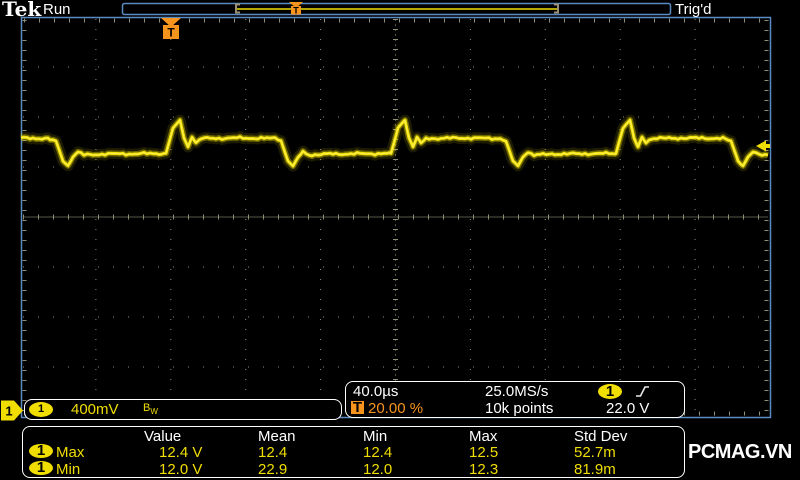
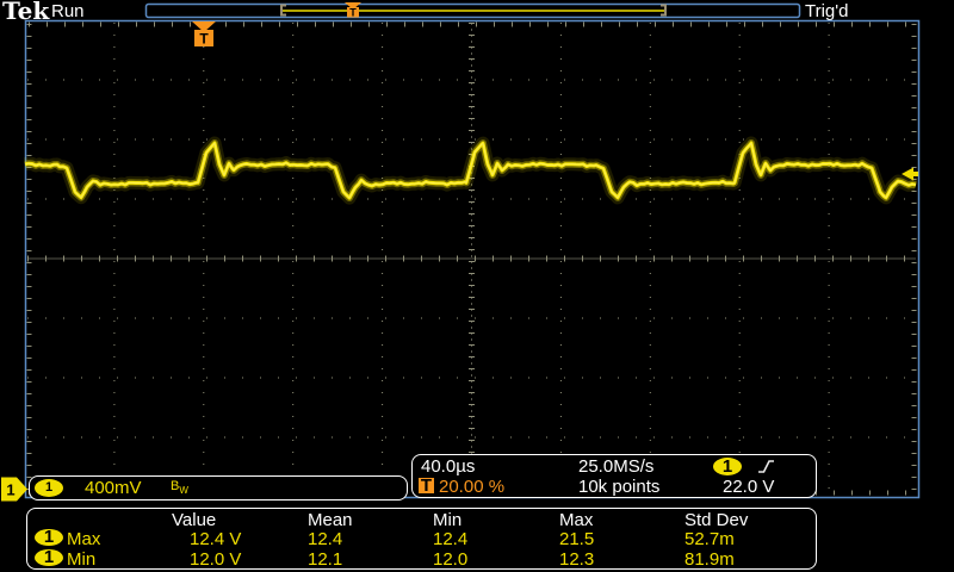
  T
  T
  1
  Tek
  Run
  Trig'd
  1
  400mV
  BW
  40.0µs
  25.0MS/s
  1
  T
  20.00 %
  10k points
  22.0 V
  Value
  Mean
  Min
  Max
  Std Dev
  1
  Max
  12.4 V
  12.4
  12.4
- 12.5
+ 21.5
  52.7m
  1
  Min
  12.0 V
- 22.9
+ 12.1
  12.0
  12.3
  81.9m
- PCMAG.VN
